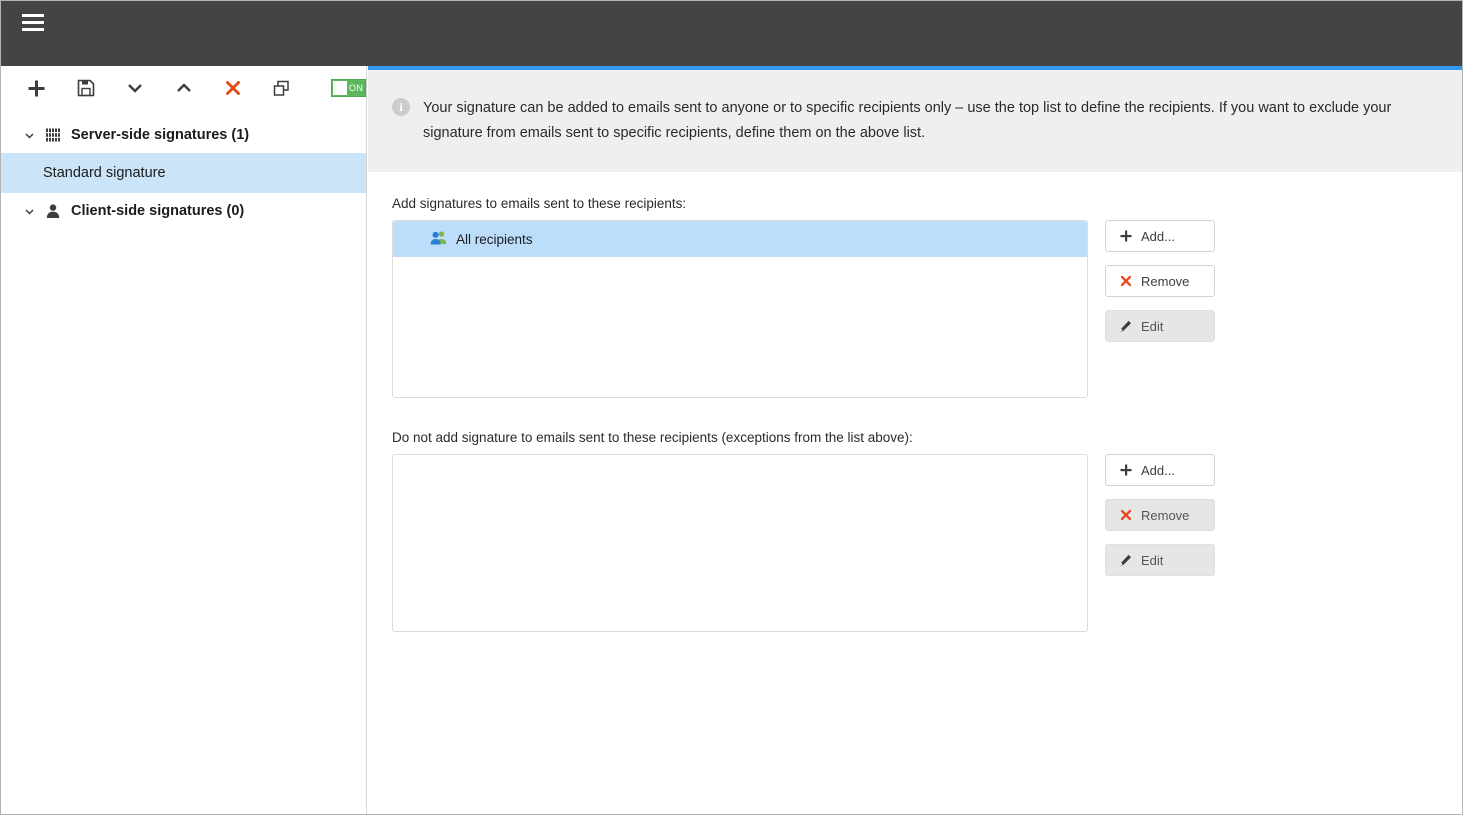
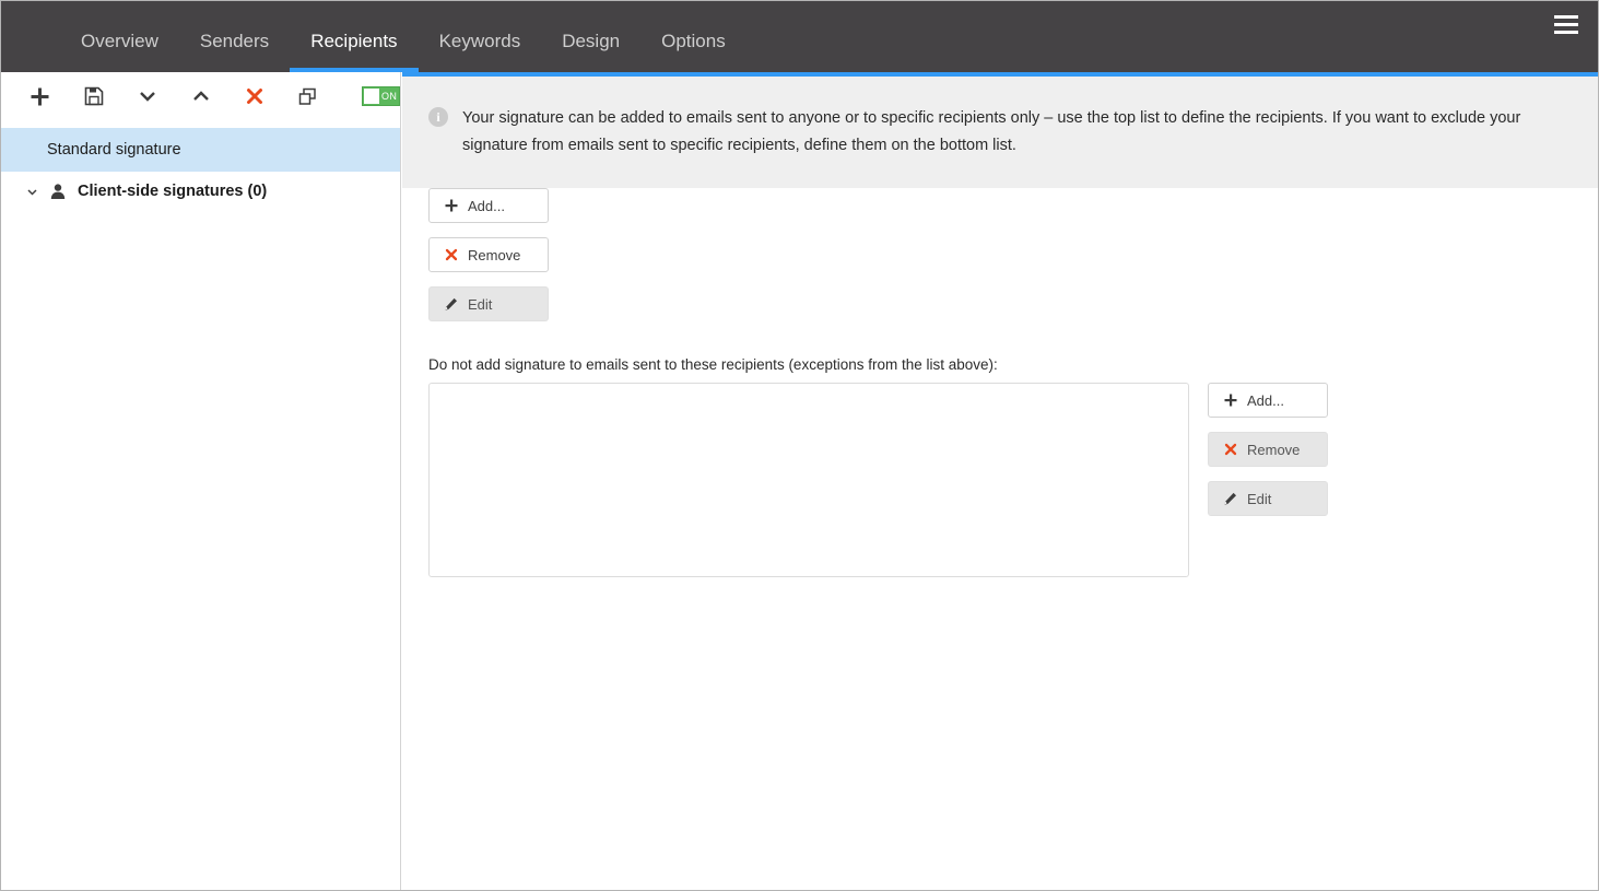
+ Overview
+ Senders
+ Recipients
+ Keywords
+ Design
+ Options
  ON
- Server-side signatures (1)
  Standard signature
  Client-side signatures (0)
  i
- Your signature can be added to emails sent to anyone or to specific recipients only – use the top list to define the recipients. If you want to exclude your signature from emails sent to specific recipients, define them on the above list.
+ Your signature can be added to emails sent to anyone or to specific recipients only – use the top list to define the recipients. If you want to exclude your signature from emails sent to specific recipients, define them on the bottom list.
- Add signatures to emails sent to these recipients:
- All recipients
  Add...
  Remove
  Edit
  Do not add signature to emails sent to these recipients (exceptions from the list above):
  Add...
  Remove
  Edit
